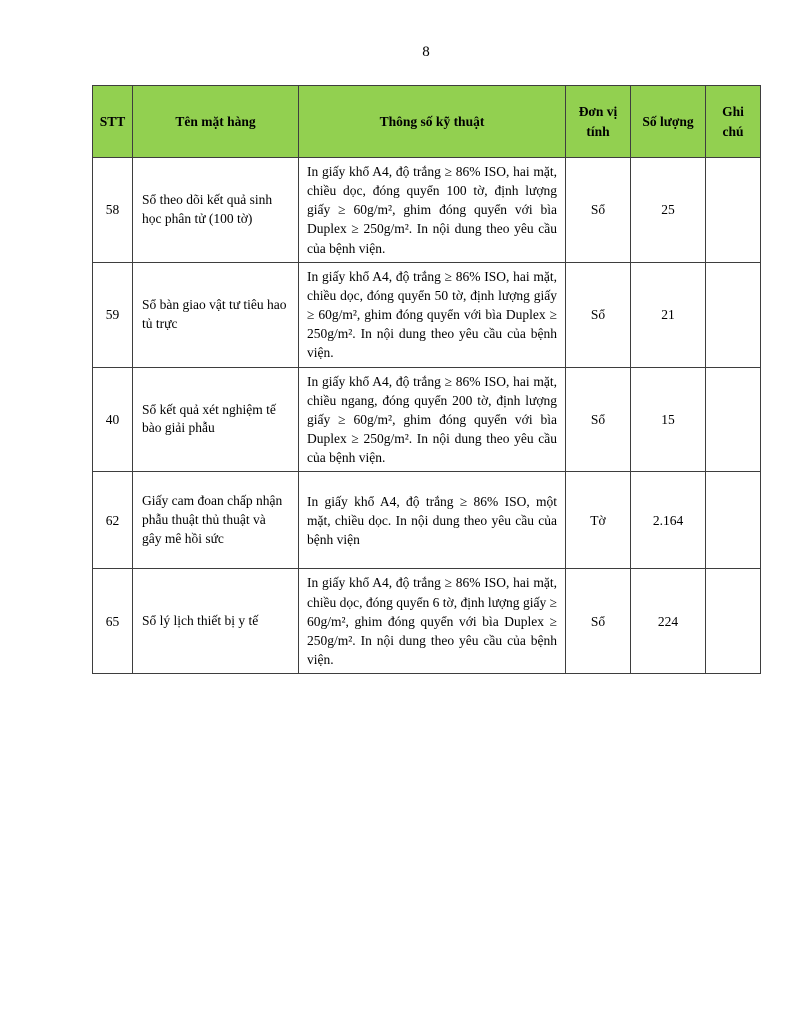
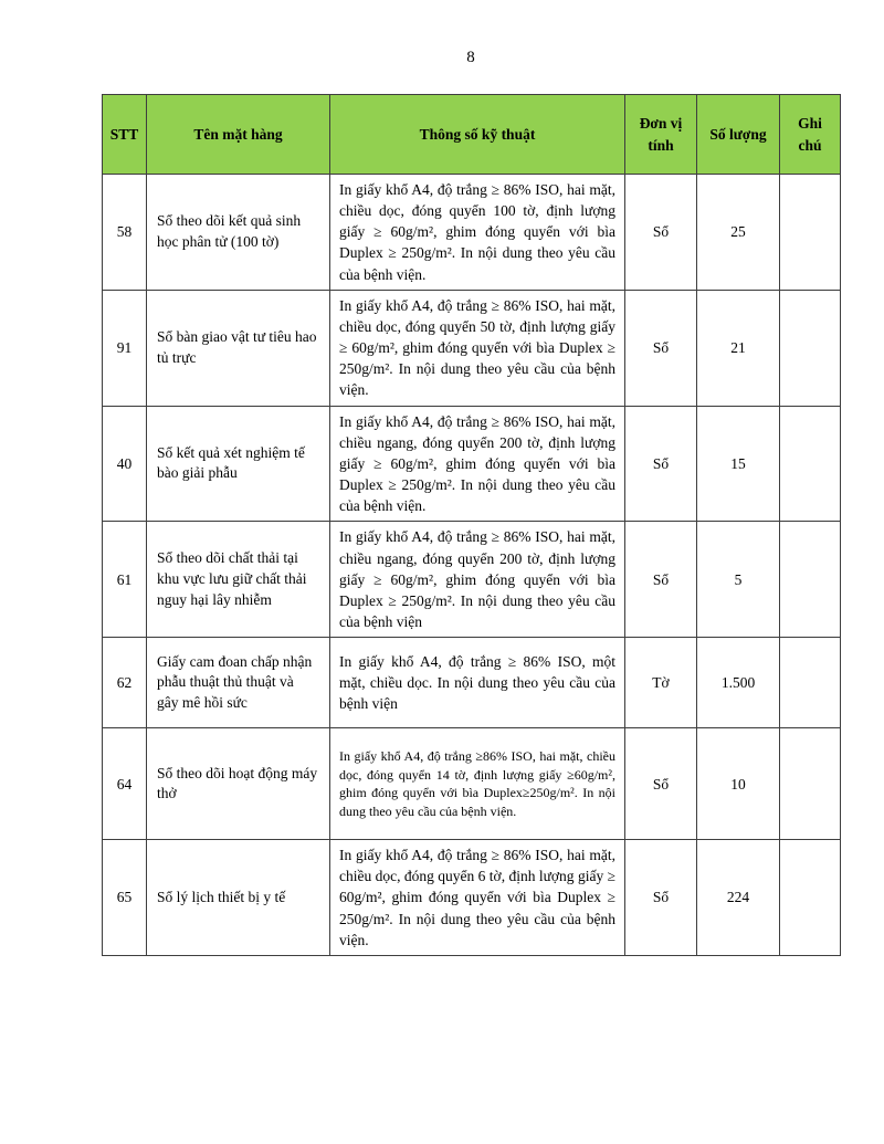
  8
  STT	Tên mặt hàng	Thông số kỹ thuật	Đơn vị tính	Số lượng	Ghi chú
  58	Sổ theo dõi kết quả sinh học phân tử (100 tờ)	In giấy khổ A4, độ trắng ≥ 86% ISO, hai mặt, chiều dọc, đóng quyển 100 tờ, định lượng giấy ≥ 60g/m², ghim đóng quyển với bìa Duplex ≥ 250g/m². In nội dung theo yêu cầu của bệnh viện.	Sổ	25
- 59	Sổ bàn giao vật tư tiêu hao tủ trực	In giấy khổ A4, độ trắng ≥ 86% ISO, hai mặt, chiều dọc, đóng quyển 50 tờ, định lượng giấy ≥ 60g/m², ghim đóng quyển với bìa Duplex ≥ 250g/m². In nội dung theo yêu cầu của bệnh viện.	Sổ	21
+ 91	Sổ bàn giao vật tư tiêu hao tủ trực	In giấy khổ A4, độ trắng ≥ 86% ISO, hai mặt, chiều dọc, đóng quyển 50 tờ, định lượng giấy ≥ 60g/m², ghim đóng quyển với bìa Duplex ≥ 250g/m². In nội dung theo yêu cầu của bệnh viện.	Sổ	21
  40	Sổ kết quả xét nghiệm tế bào giải phẫu	In giấy khổ A4, độ trắng ≥ 86% ISO, hai mặt, chiều ngang, đóng quyển 200 tờ, định lượng giấy ≥ 60g/m², ghim đóng quyển với bìa Duplex ≥ 250g/m². In nội dung theo yêu cầu của bệnh viện.	Sổ	15
+ 61	Sổ theo dõi chất thải tại khu vực lưu giữ chất thải nguy hại lây nhiễm	In giấy khổ A4, độ trắng ≥ 86% ISO, hai mặt, chiều ngang, đóng quyển 200 tờ, định lượng giấy ≥ 60g/m², ghim đóng quyển với bìa Duplex ≥ 250g/m². In nội dung theo yêu cầu của bệnh viện	Sổ	5
- 62	Giấy cam đoan chấp nhận phẫu thuật thủ thuật và gây mê hồi sức	In giấy khổ A4, độ trắng ≥ 86% ISO, một mặt, chiều dọc. In nội dung theo yêu cầu của bệnh viện	Tờ	2.164
+ 62	Giấy cam đoan chấp nhận phẫu thuật thủ thuật và gây mê hồi sức	In giấy khổ A4, độ trắng ≥ 86% ISO, một mặt, chiều dọc. In nội dung theo yêu cầu của bệnh viện	Tờ	1.500
+ 64	Sổ theo dõi hoạt động máy thở	In giấy khổ A4, độ trắng ≥86% ISO, hai mặt, chiều dọc, đóng quyển 14 tờ, định lượng giấy ≥60g/m², ghim đóng quyển với bìa Duplex≥250g/m². In nội dung theo yêu cầu của bệnh viện.	Sổ	10
  65	Sổ lý lịch thiết bị y tế	In giấy khổ A4, độ trắng ≥ 86% ISO, hai mặt, chiều dọc, đóng quyển 6 tờ, định lượng giấy ≥ 60g/m², ghim đóng quyển với bìa Duplex ≥ 250g/m². In nội dung theo yêu cầu của bệnh viện.	Sổ	224
